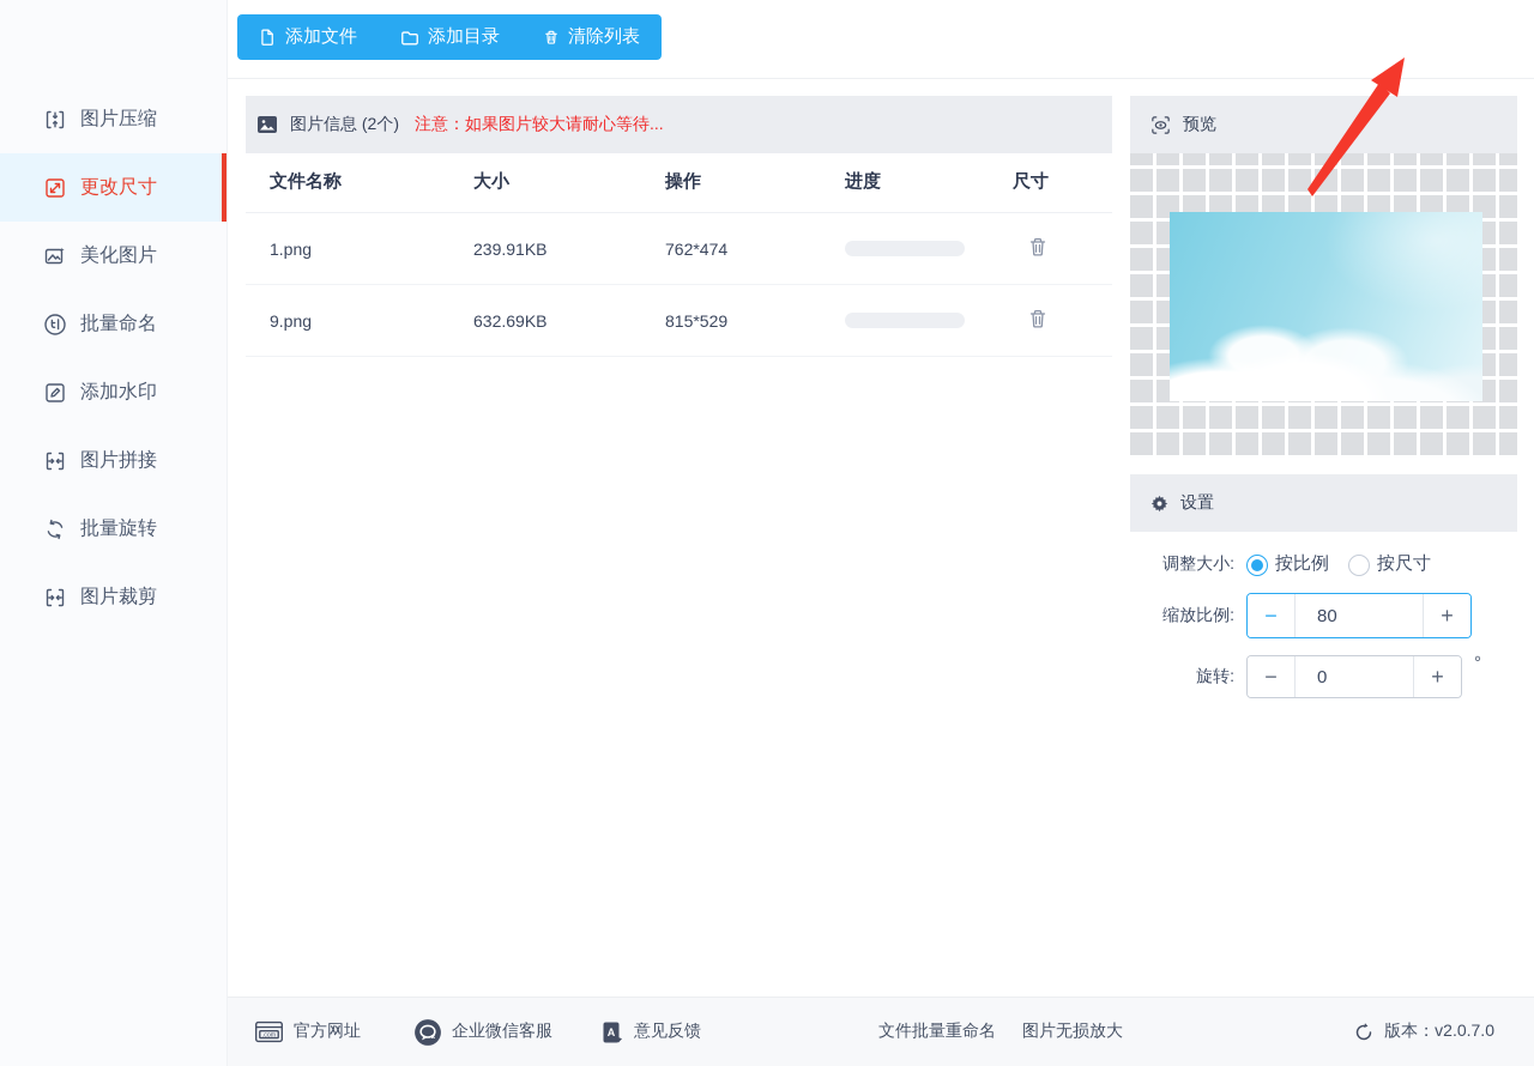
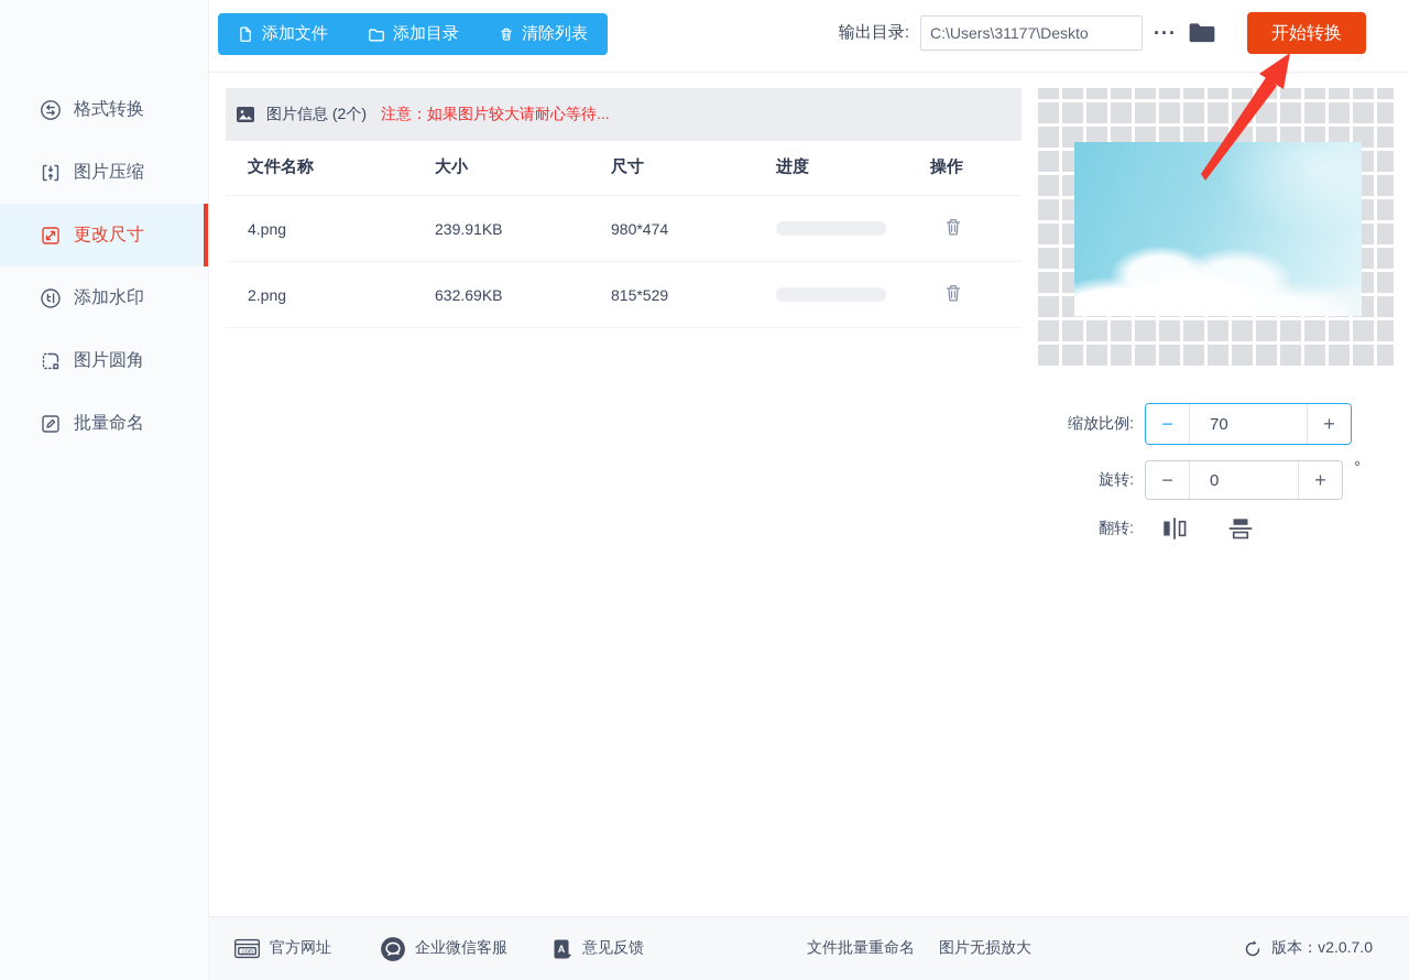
+ 格式转换
  图片压缩
  更改尺寸
- 美化图片
- 批量命名
+ 添加水印
+ 图片圆角
- 添加水印
+ 批量命名
- 图片拼接
- 批量旋转
- 图片裁剪
  添加文件
  添加目录
  清除列表
+ 输出目录:
+ C:\Users\31177\Deskto
+ ···
+ 开始转换
  图片信息 (2个)
  注意：如果图片较大请耐心等待...
  文件名称
  大小
- 操作
+ 尺寸
  进度
- 尺寸
+ 操作
- 1.png
+ 4.png
  239.91KB
- 762*474
+ 980*474
- 9.png
+ 2.png
  632.69KB
  815*529
- 预览
- 设置
- 调整大小:
- 按比例
- 按尺寸
  缩放比例:
  −
- 80
+ 70
  +
  旋转:
  −
  0
  +
  °
+ 翻转:
  官方网址
  企业微信客服
  A
  意见反馈
  文件批量重命名
  图片无损放大
  版本：v2.0.7.0
